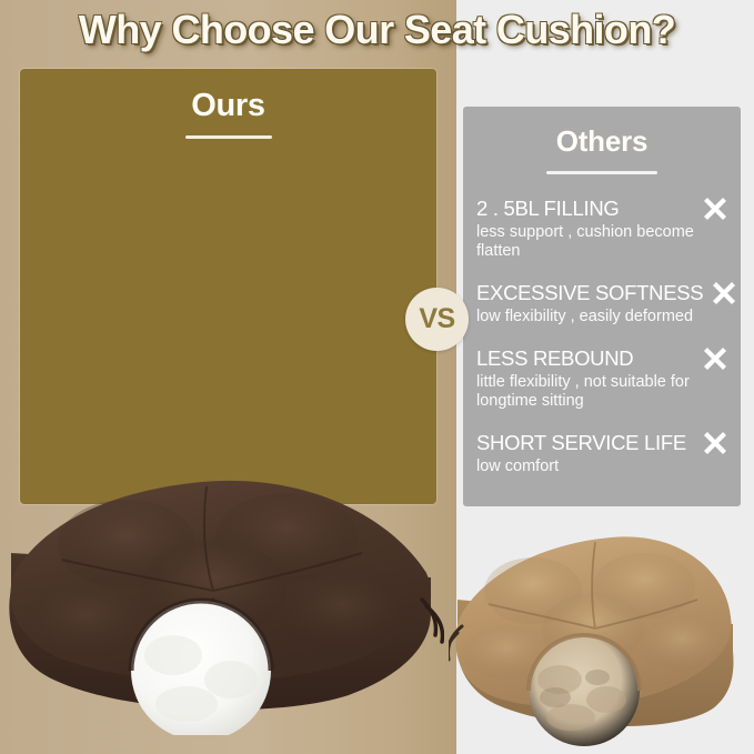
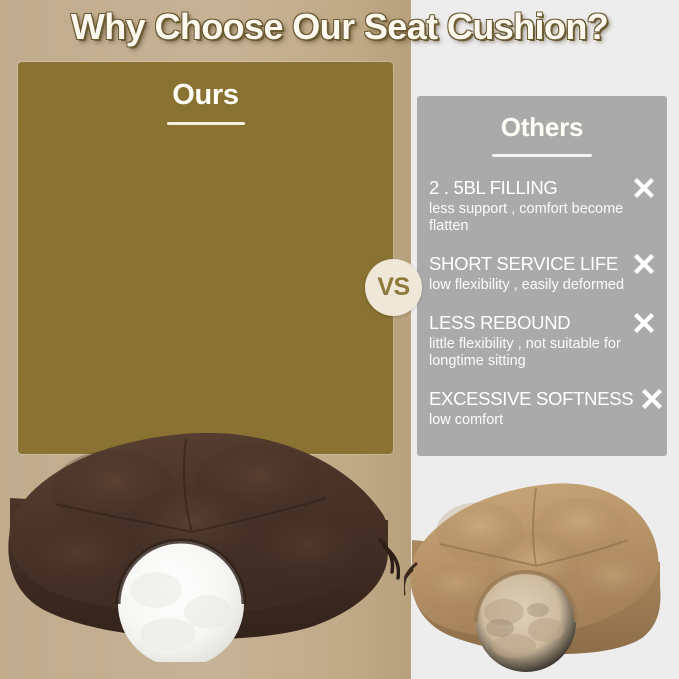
  Why Choose Our Seat Cushion?
  Ours
  Others
  2 . 5BL FILLING
- less support , cushion become flatten
+ less support , comfort become flatten
- EXCESSIVE SOFTNESS
+ SHORT SERVICE LIFE
  low flexibility , easily deformed
  LESS REBOUND
  little flexibility , not suitable for longtime sitting
- SHORT SERVICE LIFE
+ EXCESSIVE SOFTNESS
  low comfort
  VS
